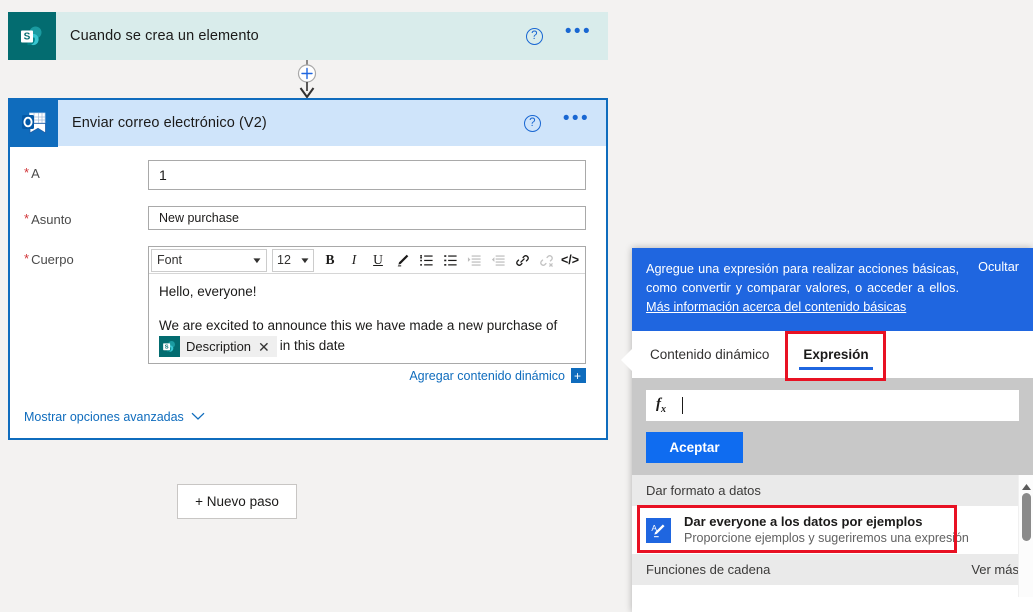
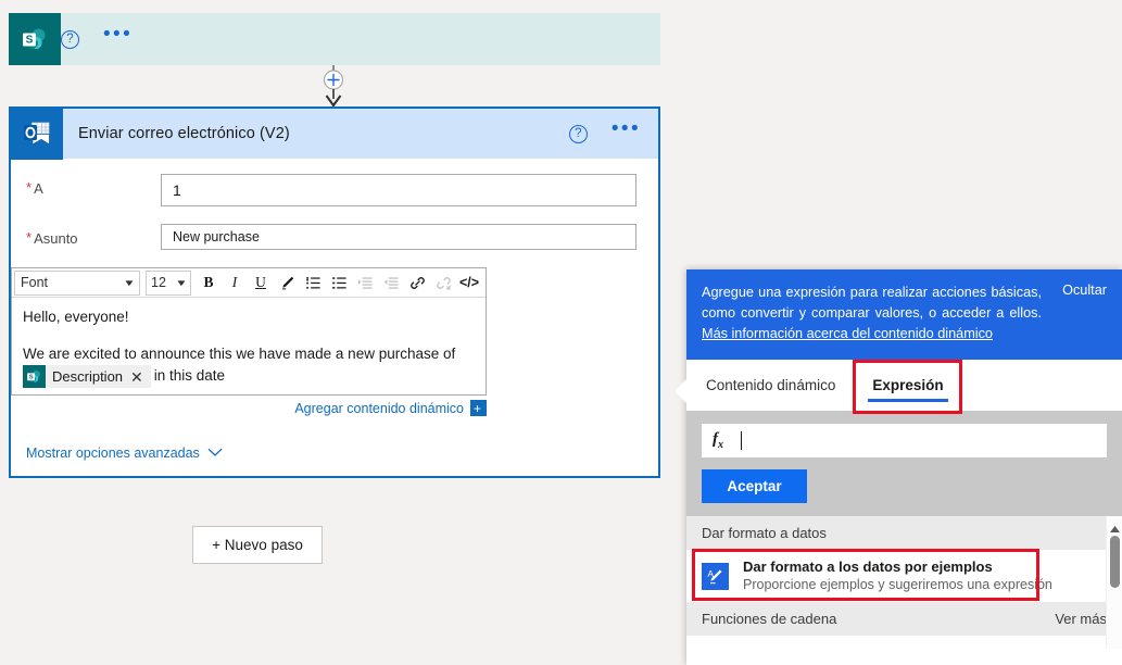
  S
- Cuando se crea un elemento
  ?
  •••
  Enviar correo electrónico (V2)
  ?
  •••
  * A
  1
  * Asunto
  New purchase
- * Cuerpo
  Font
  ▼
  12
  ▼
  B
  I
  U
  </>
  Hello, everyone!
  We are excited to announce this we have made a new purchase of
  Description
  ✕
  in this date
  Agregar contenido dinámico
  +
  Mostrar opciones avanzadas
  + Nuevo paso
- Agregue una expresión para realizar acciones básicas, como convertir y comparar valores, o acceder a ellos. Más información acerca del contenido básicas
+ Agregue una expresión para realizar acciones básicas, como convertir y comparar valores, o acceder a ellos. Más información acerca del contenido dinámico
  Ocultar
  Contenido dinámico
  Expresión
  fx
  Aceptar
  Dar formato a datos
  A
- Dar everyone a los datos por ejemplos
+ Dar formato a los datos por ejemplos
  Proporcione ejemplos y sugeriremos una expresión
  Funciones de cadena
  Ver más
